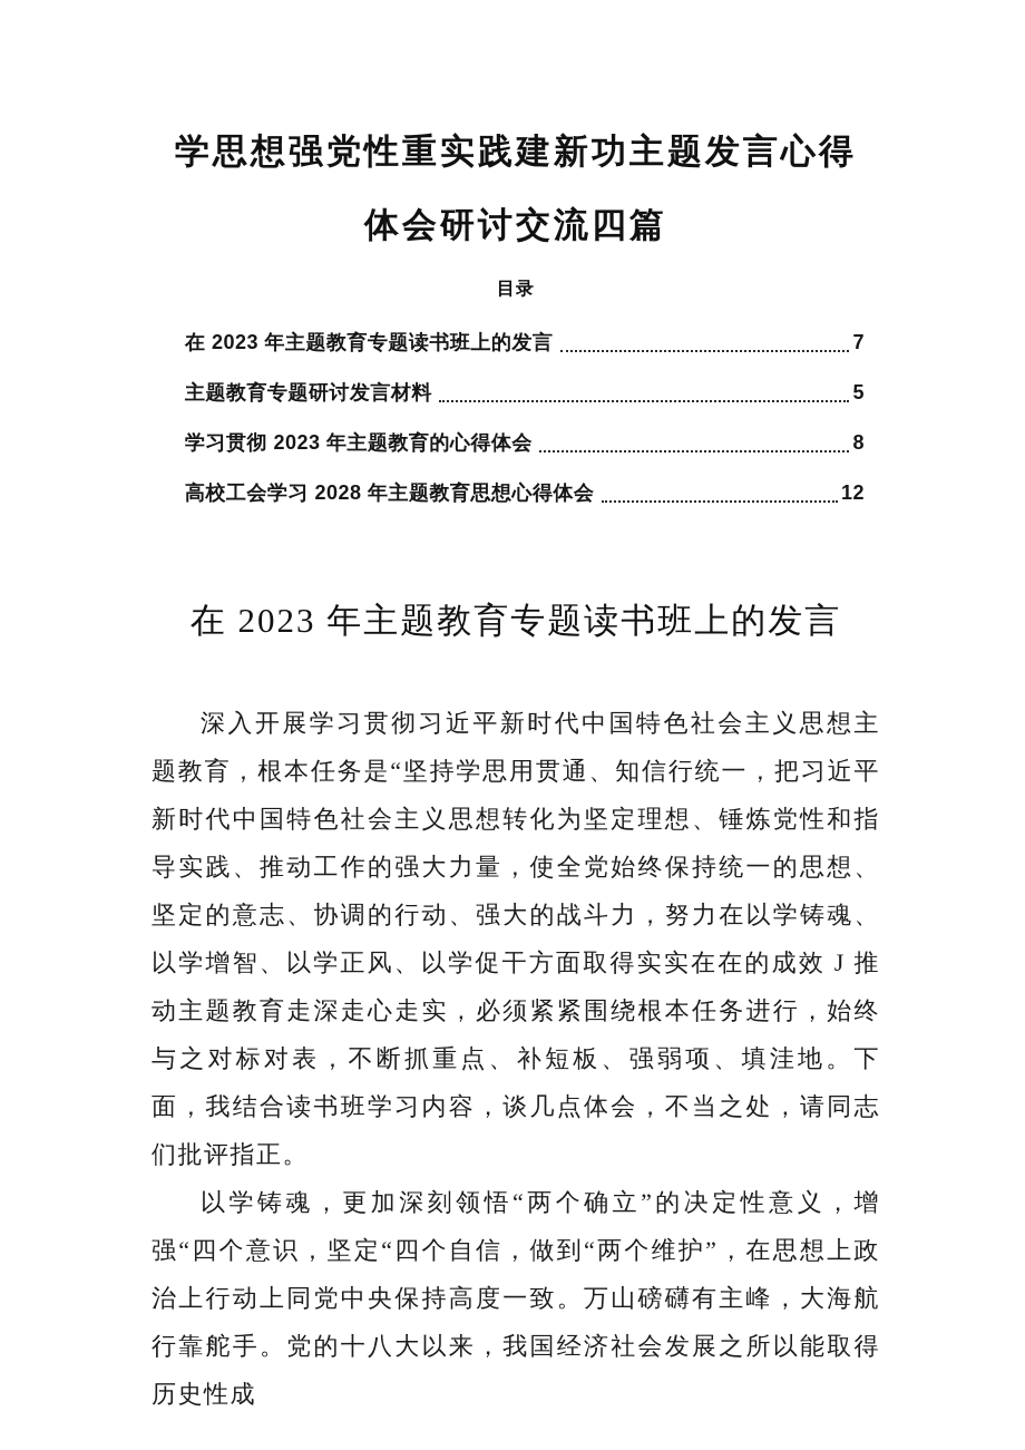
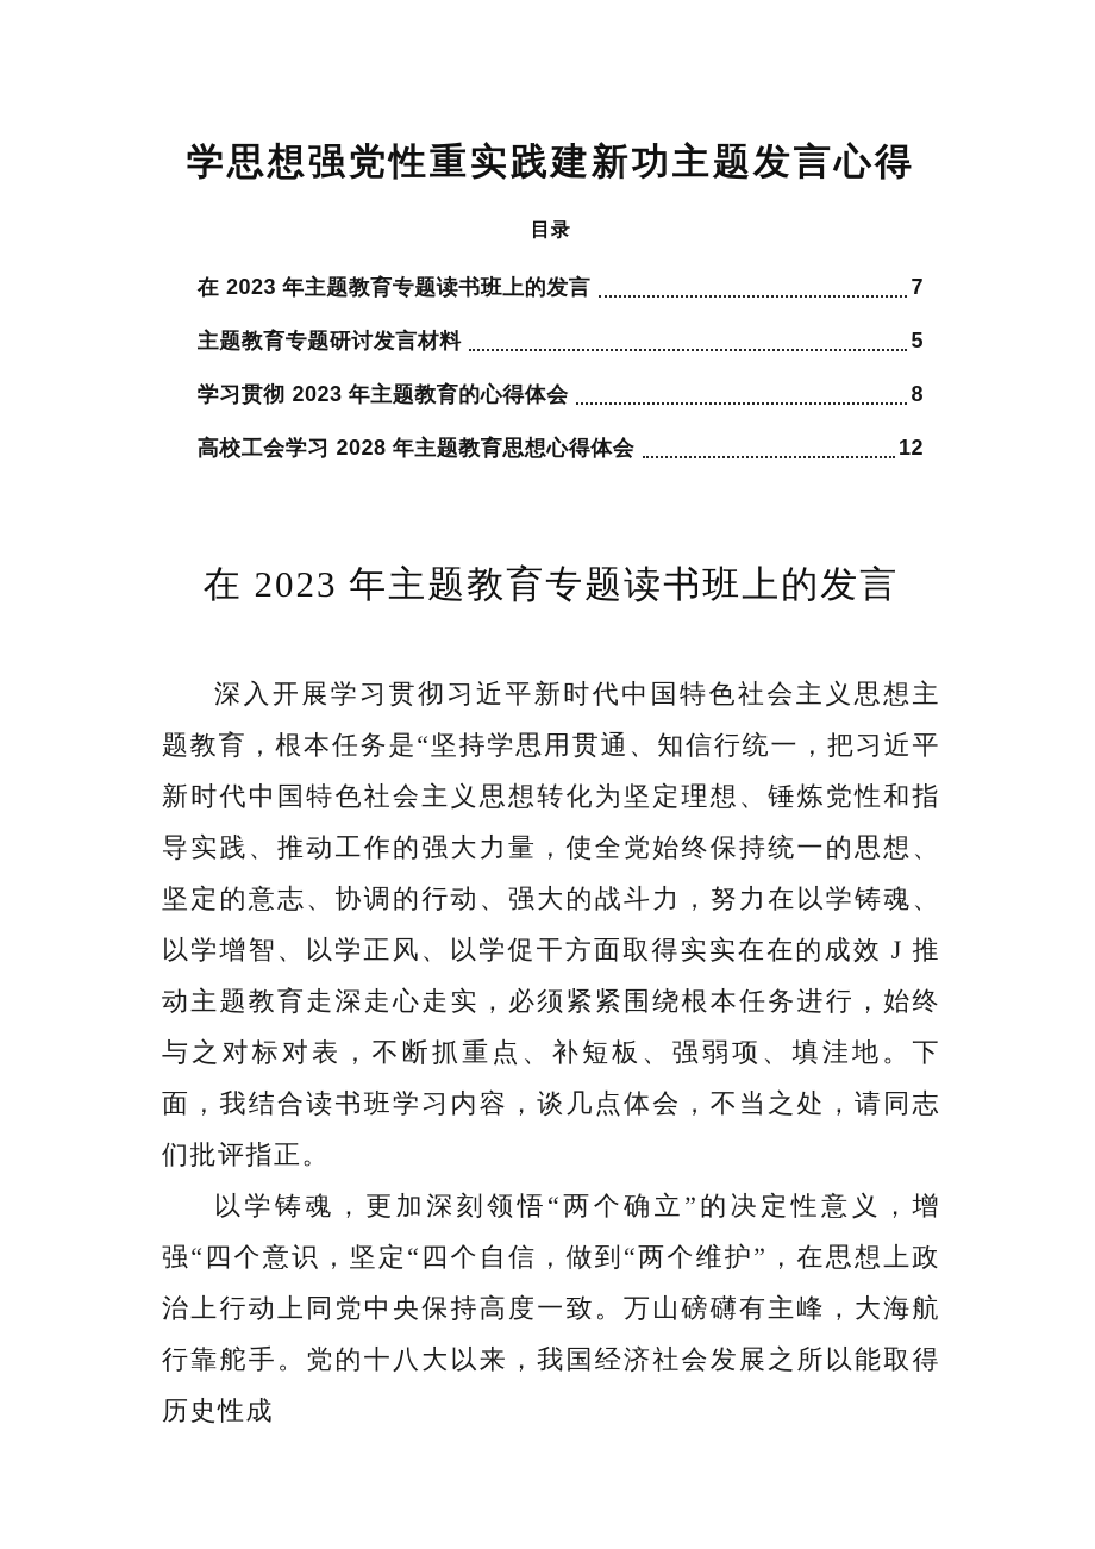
  学思想强党性重实践建新功主题发言心得
- 体会研讨交流四篇
  目录
  在 2023 年主题教育专题读书班上的发言
  7
  主题教育专题研讨发言材料
  5
  学习贯彻 2023 年主题教育的心得体会
  8
  高校工会学习 2028 年主题教育思想心得体会
  12
  在 2023 年主题教育专题读书班上的发言
  深入开展学习贯彻习近平新时代中国特色社会主义思想主题教育，根本任务是“坚持学思用贯通、知信行统一，把习近平新时代中国特色社会主义思想转化为坚定理想、锤炼党性和指导实践、推动工作的强大力量，使全党始终保持统一的思想、坚定的意志、协调的行动、强大的战斗力，努力在以学铸魂、以学增智、以学正风、以学促干方面取得实实在在的成效 J 推动主题教育走深走心走实，必须紧紧围绕根本任务进行，始终与之对标对表，不断抓重点、补短板、强弱项、填洼地。下面，我结合读书班学习内容，谈几点体会，不当之处，请同志们批评指正。
  以学铸魂，更加深刻领悟“两个确立”的决定性意义，增强“四个意识，坚定“四个自信，做到“两个维护”，在思想上政治上行动上同党中央保持高度一致。万山磅礴有主峰，大海航行靠舵手。党的十八大以来，我国经济社会发展之所以能取得历史性成
